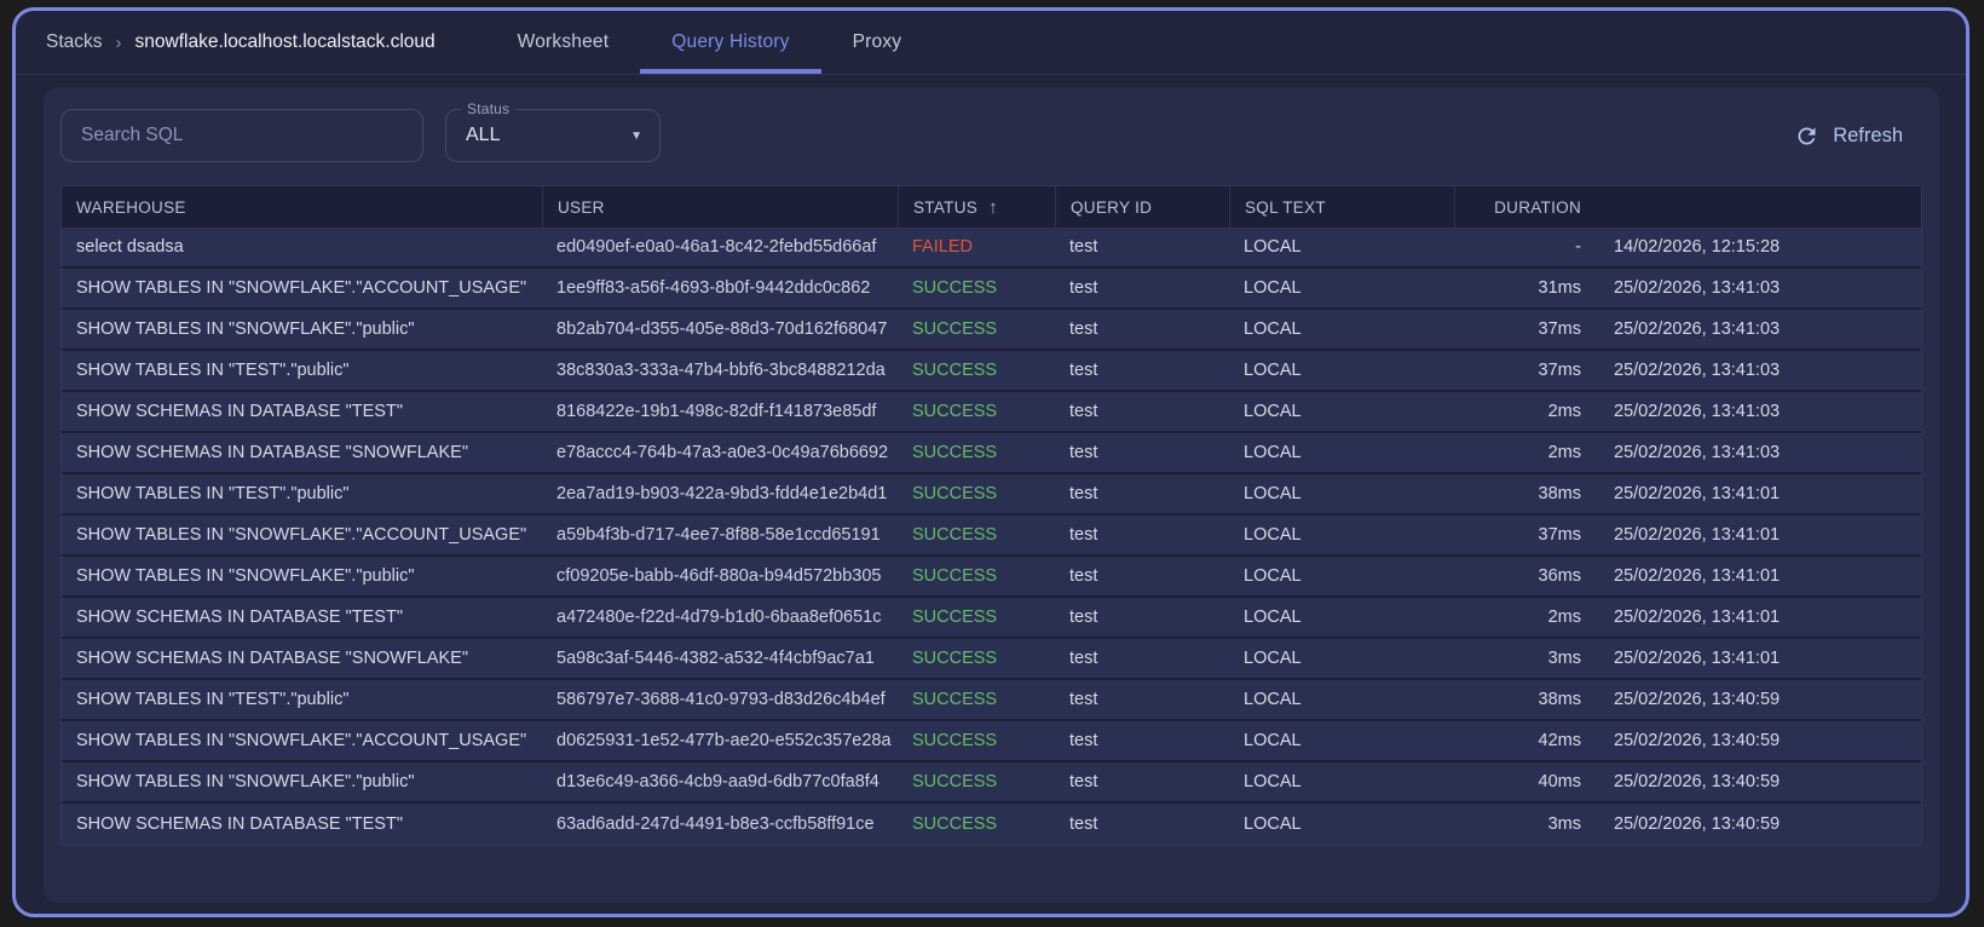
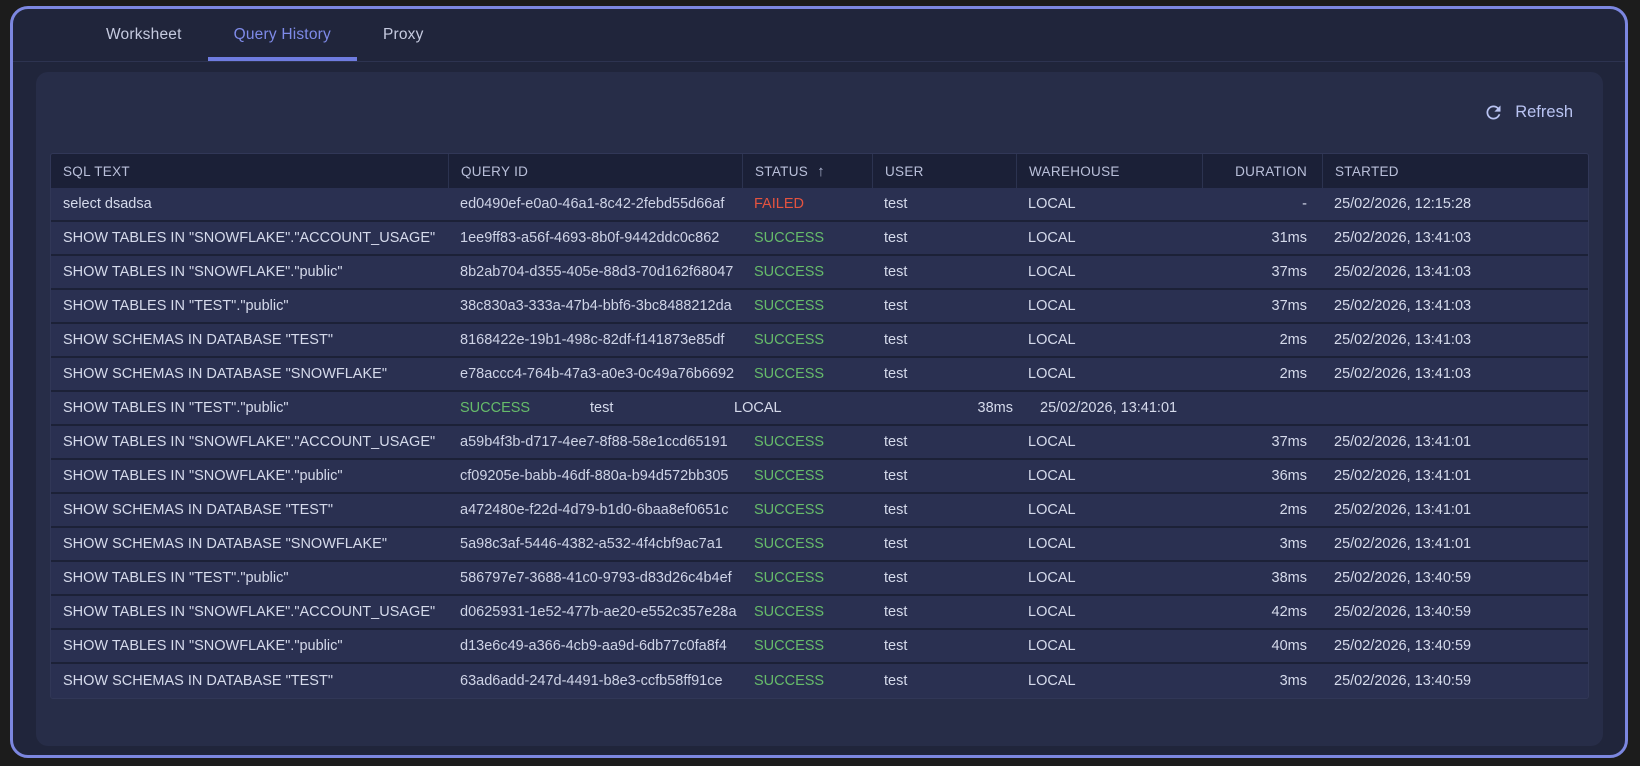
- Stacks
- ›
- snowflake.localhost.localstack.cloud
  Worksheet
  Query History
  Proxy
- Search SQL
- Status
- ALL
- ▼
  Refresh
- WAREHOUSE
+ SQL TEXT
- USER
+ QUERY ID
  STATUS
  ↑
- QUERY ID
+ USER
- SQL TEXT
+ WAREHOUSE
  DURATION
+ STARTED
  select dsadsa
  ed0490ef-e0a0-46a1-8c42-2febd55d66af
  FAILED
  test
  LOCAL
  -
- 14/02/2026, 12:15:28
+ 25/02/2026, 12:15:28
  SHOW TABLES IN "SNOWFLAKE"."ACCOUNT_USAGE"
  1ee9ff83-a56f-4693-8b0f-9442ddc0c862
  SUCCESS
  test
  LOCAL
  31ms
  25/02/2026, 13:41:03
  SHOW TABLES IN "SNOWFLAKE"."public"
  8b2ab704-d355-405e-88d3-70d162f68047
  SUCCESS
  test
  LOCAL
  37ms
  25/02/2026, 13:41:03
  SHOW TABLES IN "TEST"."public"
  38c830a3-333a-47b4-bbf6-3bc8488212da
  SUCCESS
  test
  LOCAL
  37ms
  25/02/2026, 13:41:03
  SHOW SCHEMAS IN DATABASE "TEST"
  8168422e-19b1-498c-82df-f141873e85df
  SUCCESS
  test
  LOCAL
  2ms
  25/02/2026, 13:41:03
  SHOW SCHEMAS IN DATABASE "SNOWFLAKE"
  e78accc4-764b-47a3-a0e3-0c49a76b6692
  SUCCESS
  test
  LOCAL
  2ms
  25/02/2026, 13:41:03
  SHOW TABLES IN "TEST"."public"
- 2ea7ad19-b903-422a-9bd3-fdd4e1e2b4d1
  SUCCESS
  test
  LOCAL
  38ms
  25/02/2026, 13:41:01
  SHOW TABLES IN "SNOWFLAKE"."ACCOUNT_USAGE"
  a59b4f3b-d717-4ee7-8f88-58e1ccd65191
  SUCCESS
  test
  LOCAL
  37ms
  25/02/2026, 13:41:01
  SHOW TABLES IN "SNOWFLAKE"."public"
  cf09205e-babb-46df-880a-b94d572bb305
  SUCCESS
  test
  LOCAL
  36ms
  25/02/2026, 13:41:01
  SHOW SCHEMAS IN DATABASE "TEST"
  a472480e-f22d-4d79-b1d0-6baa8ef0651c
  SUCCESS
  test
  LOCAL
  2ms
  25/02/2026, 13:41:01
  SHOW SCHEMAS IN DATABASE "SNOWFLAKE"
  5a98c3af-5446-4382-a532-4f4cbf9ac7a1
  SUCCESS
  test
  LOCAL
  3ms
  25/02/2026, 13:41:01
  SHOW TABLES IN "TEST"."public"
  586797e7-3688-41c0-9793-d83d26c4b4ef
  SUCCESS
  test
  LOCAL
  38ms
  25/02/2026, 13:40:59
  SHOW TABLES IN "SNOWFLAKE"."ACCOUNT_USAGE"
  d0625931-1e52-477b-ae20-e552c357e28a
  SUCCESS
  test
  LOCAL
  42ms
  25/02/2026, 13:40:59
  SHOW TABLES IN "SNOWFLAKE"."public"
  d13e6c49-a366-4cb9-aa9d-6db77c0fa8f4
  SUCCESS
  test
  LOCAL
  40ms
  25/02/2026, 13:40:59
  SHOW SCHEMAS IN DATABASE "TEST"
  63ad6add-247d-4491-b8e3-ccfb58ff91ce
  SUCCESS
  test
  LOCAL
  3ms
  25/02/2026, 13:40:59
